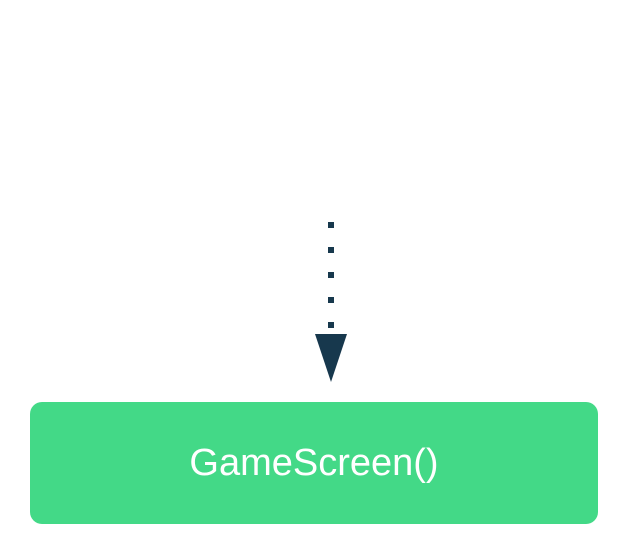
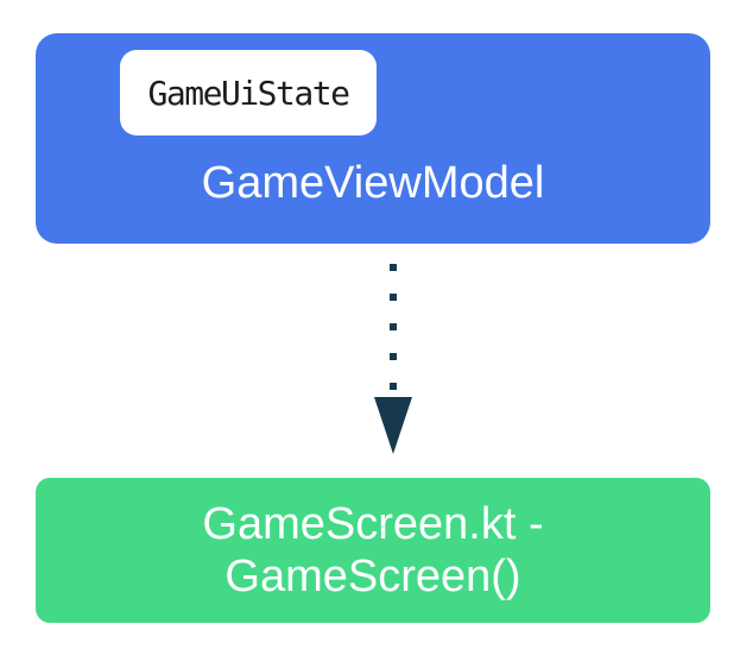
+ GameUiState
+ GameViewModel
+ GameScreen.kt -
  GameScreen()
